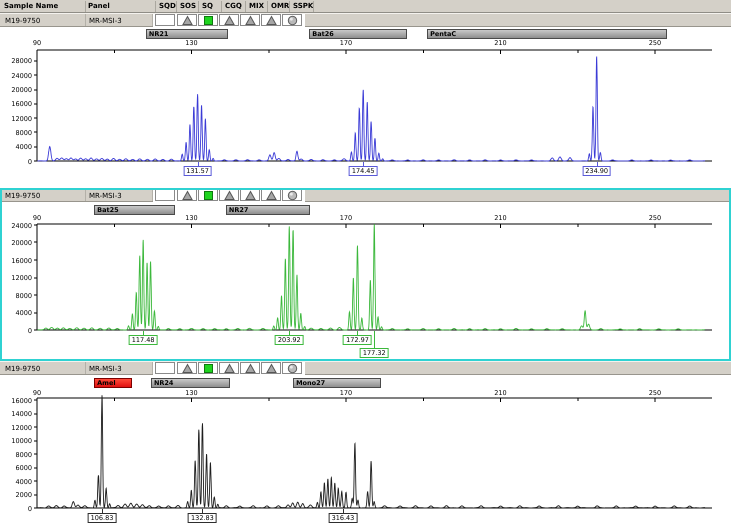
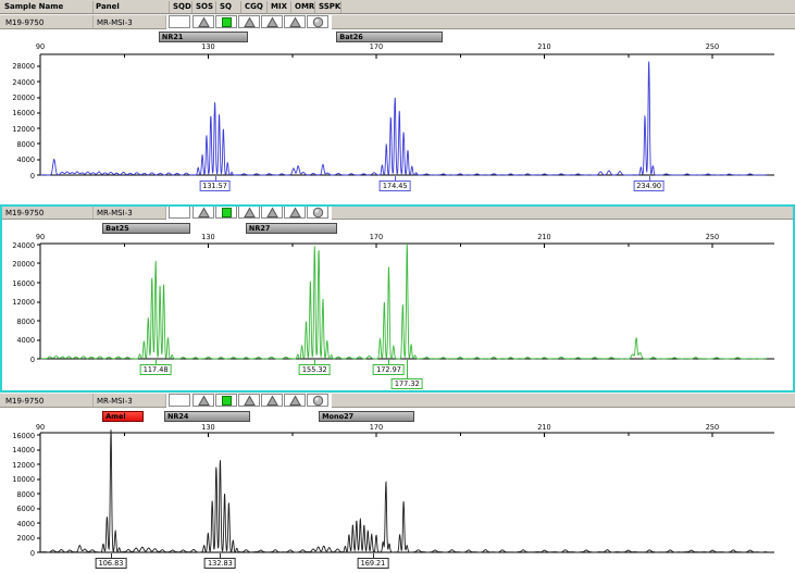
  Sample Name
  Panel
  SQD
  SOS
  SQ
  CGQ
  MIX
  OMR
  SSPK
  M19-9750
  MR-MSI-3
  NR21
  Bat26
- PentaC
  90
  130
  170
  210
  250
  28000
  24000
  20000
  16000
  12000
  8000
  4000
  0
  131.57
  174.45
  234.90
  M19-9750
  MR-MSI-3
  Bat25
  NR27
  90
  130
  170
  210
  250
  24000
  20000
  16000
  12000
  8000
  4000
  0
  117.48
- 203.92
+ 155.32
  172.97
  177.32
  M19-9750
  MR-MSI-3
  Amel
  NR24
  Mono27
  90
  130
  170
  210
  250
  16000
  14000
  12000
  10000
  8000
  6000
  4000
  2000
  0
  106.83
  132.83
- 316.43
+ 169.21
